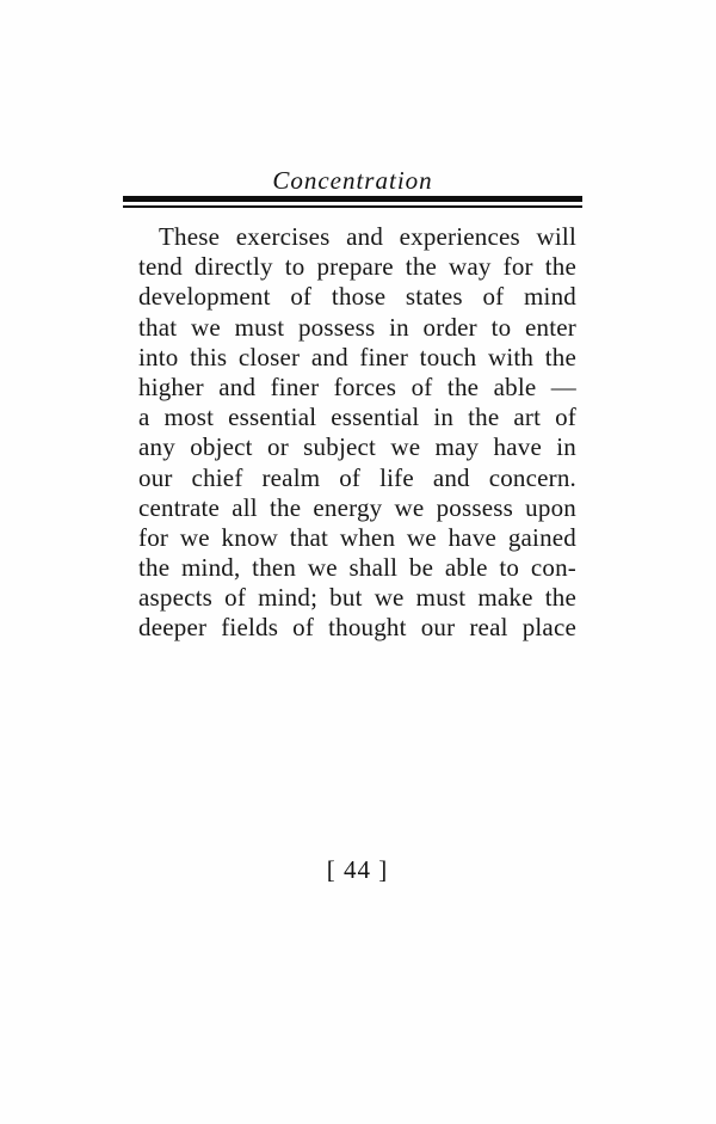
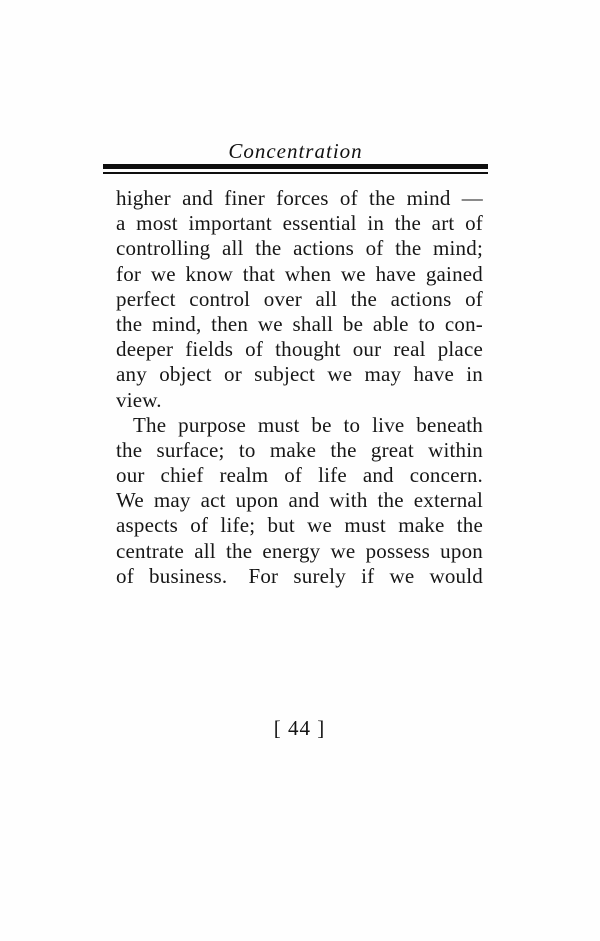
  Concentration
- These exercises and experiences will
- tend directly to prepare the way for the
- development of those states of mind
- that we must possess in order to enter
- into this closer and finer touch with the
- higher and finer forces of the able —
+ higher and finer forces of the mind —
- a most essential essential in the art of
+ a most important essential in the art of
+ controlling all the actions of the mind;
- any object or subject we may have in
+ for we know that when we have gained
+ perfect control over all the actions of
- our chief realm of life and concern.
+ the mind, then we shall be able to con-
- centrate all the energy we possess upon
+ deeper fields of thought our real place
- for we know that when we have gained
+ any object or subject we may have in
+ view.
+ The purpose must be to live beneath
+ the surface; to make the great within
- the mind, then we shall be able to con-
+ our chief realm of life and concern.
+ We may act upon and with the external
- aspects of mind; but we must make the
+ aspects of life; but we must make the
- deeper fields of thought our real place
+ centrate all the energy we possess upon
+ of business. For surely if we would
  [ 44 ]
